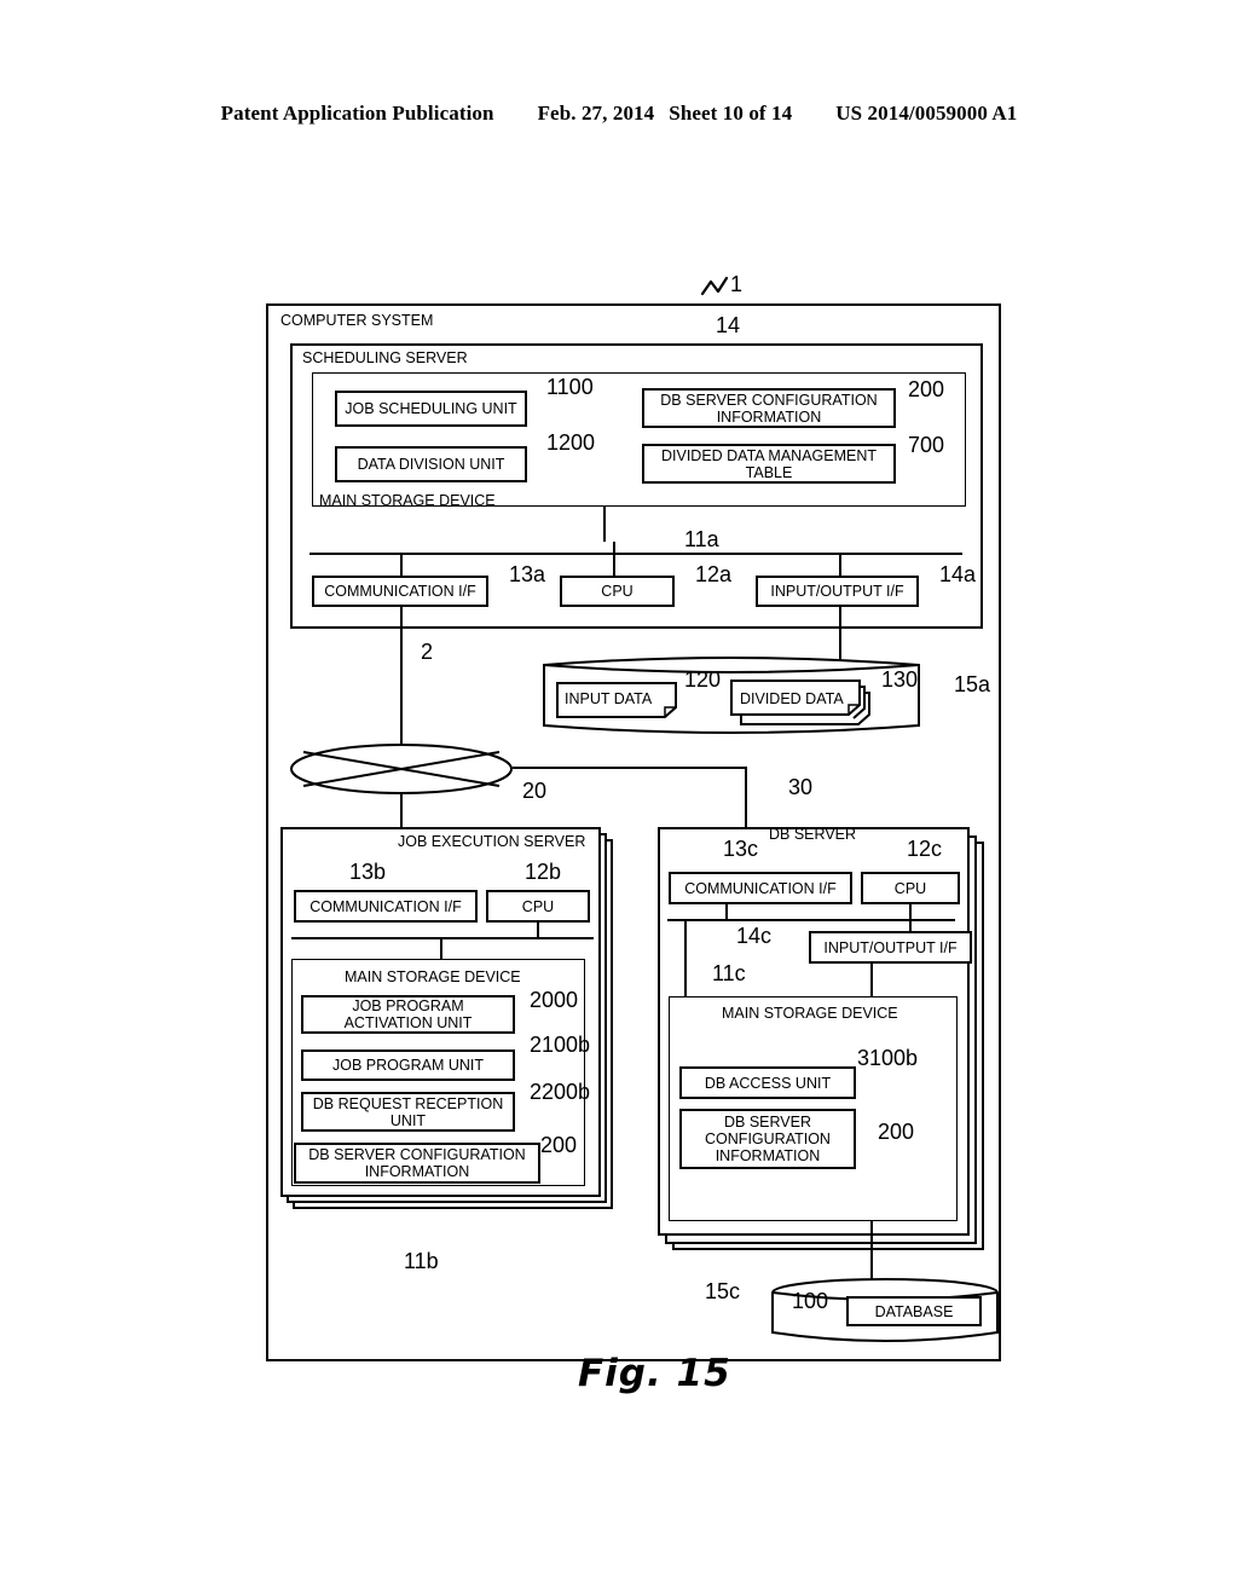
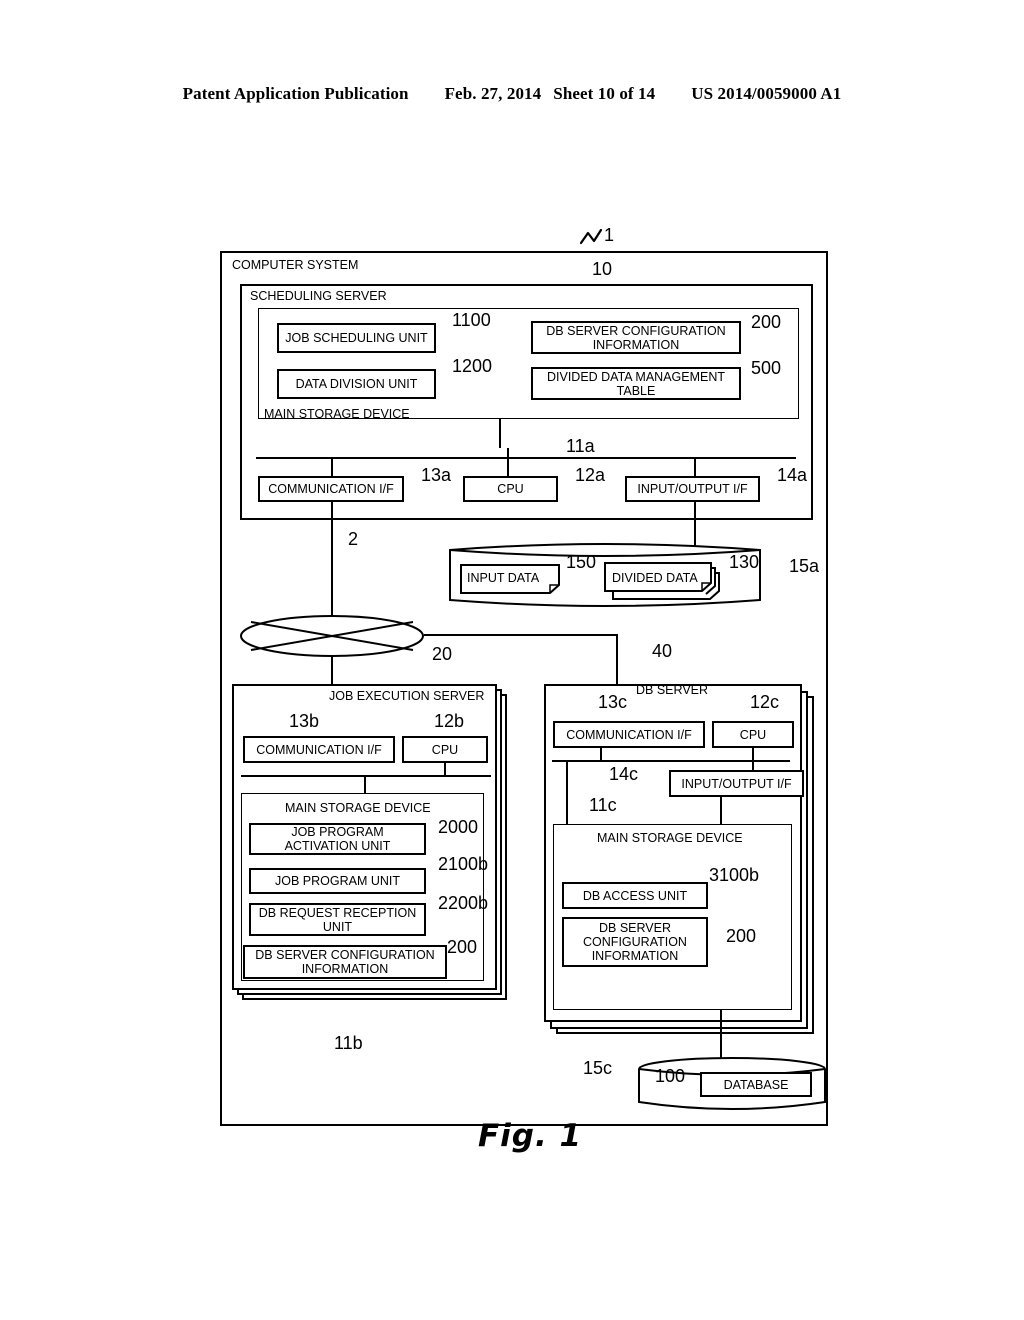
  Patent Application Publication
  Feb. 27, 2014
  Sheet 10 of 14
  US 2014/0059000 A1
  COMPUTER SYSTEM
  1
  SCHEDULING SERVER
- 14
+ 10
  MAIN STORAGE DEVICE
  JOB SCHEDULING UNIT
  1100
  DATA DIVISION UNIT
  1200
  DB SERVER CONFIGURATION INFORMATION
  200
  DIVIDED DATA MANAGEMENT TABLE
- 700
+ 500
  11a
  COMMUNICATION I/F
  13a
  CPU
  12a
  INPUT/OUTPUT I/F
  14a
  15a
  INPUT DATA
- 120
+ 150
  DIVIDED DATA
  130
  2
  JOB EXECUTION SERVER
  20
  COMMUNICATION I/F
  13b
  CPU
  12b
  11b
  MAIN STORAGE DEVICE
  JOB PROGRAM ACTIVATION UNIT
  2000
  JOB PROGRAM UNIT
  2100b
  DB REQUEST RECEPTION UNIT
  2200b
  DB SERVER CONFIGURATION INFORMATION
  200
  DB SERVER
- 30
+ 40
  COMMUNICATION I/F
  13c
  CPU
  12c
  11c
  INPUT/OUTPUT I/F
  14c
  MAIN STORAGE DEVICE
  DB ACCESS UNIT
  3100b
  DB SERVER CONFIGURATION INFORMATION
  200
  DATABASE
  100
  15c
- Fig. 15
+ Fig. 1
